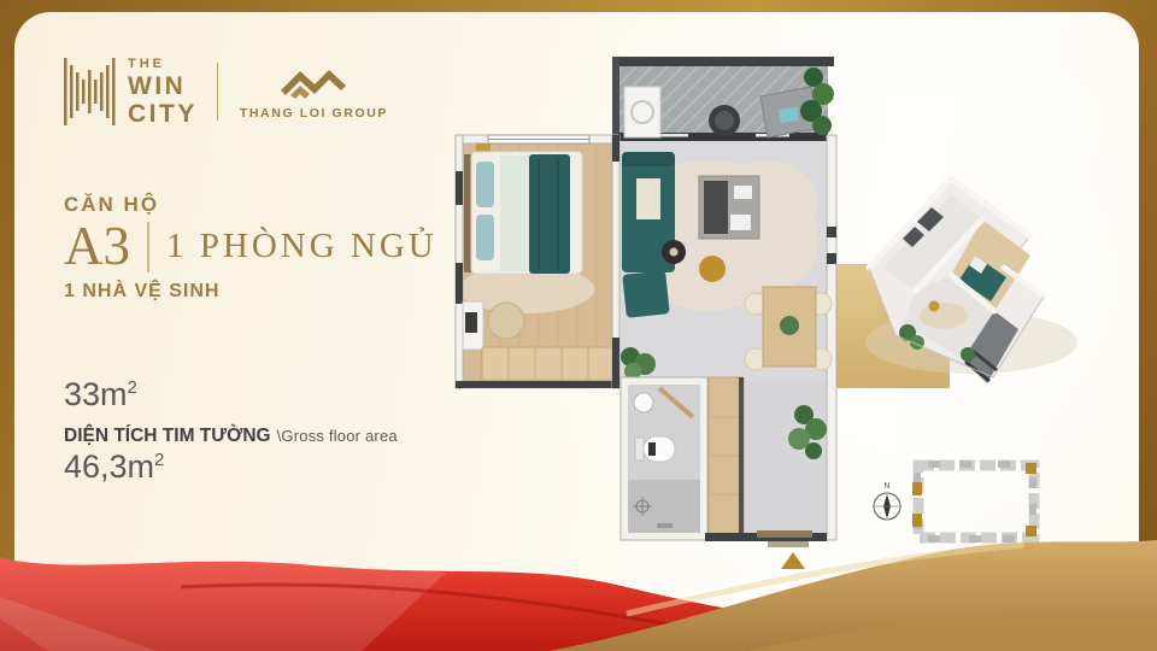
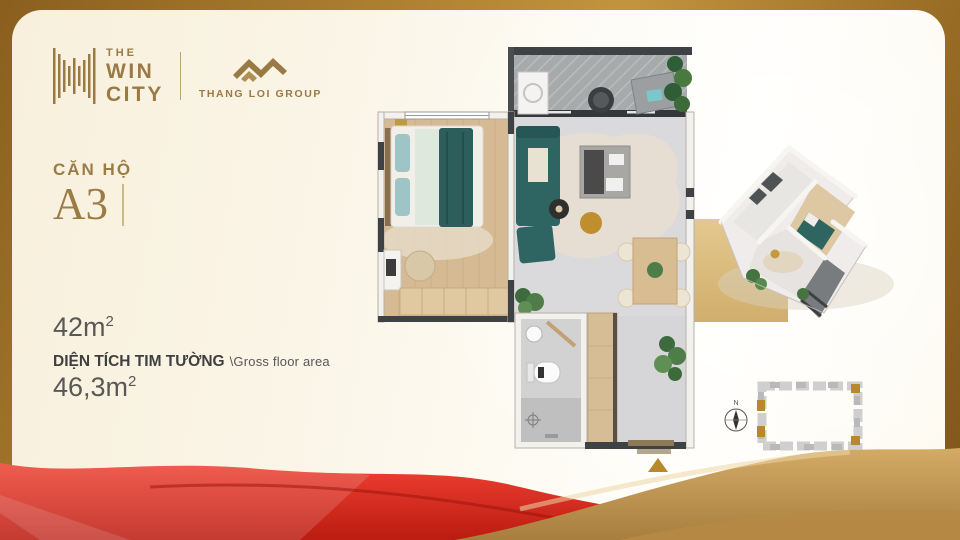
  THE
  WIN
  CITY
  THANG LOI GROUP
  CĂN HỘ
  A3
- 1 PHÒNG NGỦ
- 1 NHÀ VỆ SINH
- 33m2
+ 42m2
  DIỆN TÍCH TIM TƯỜNG \Gross floor area
  46,3m2
